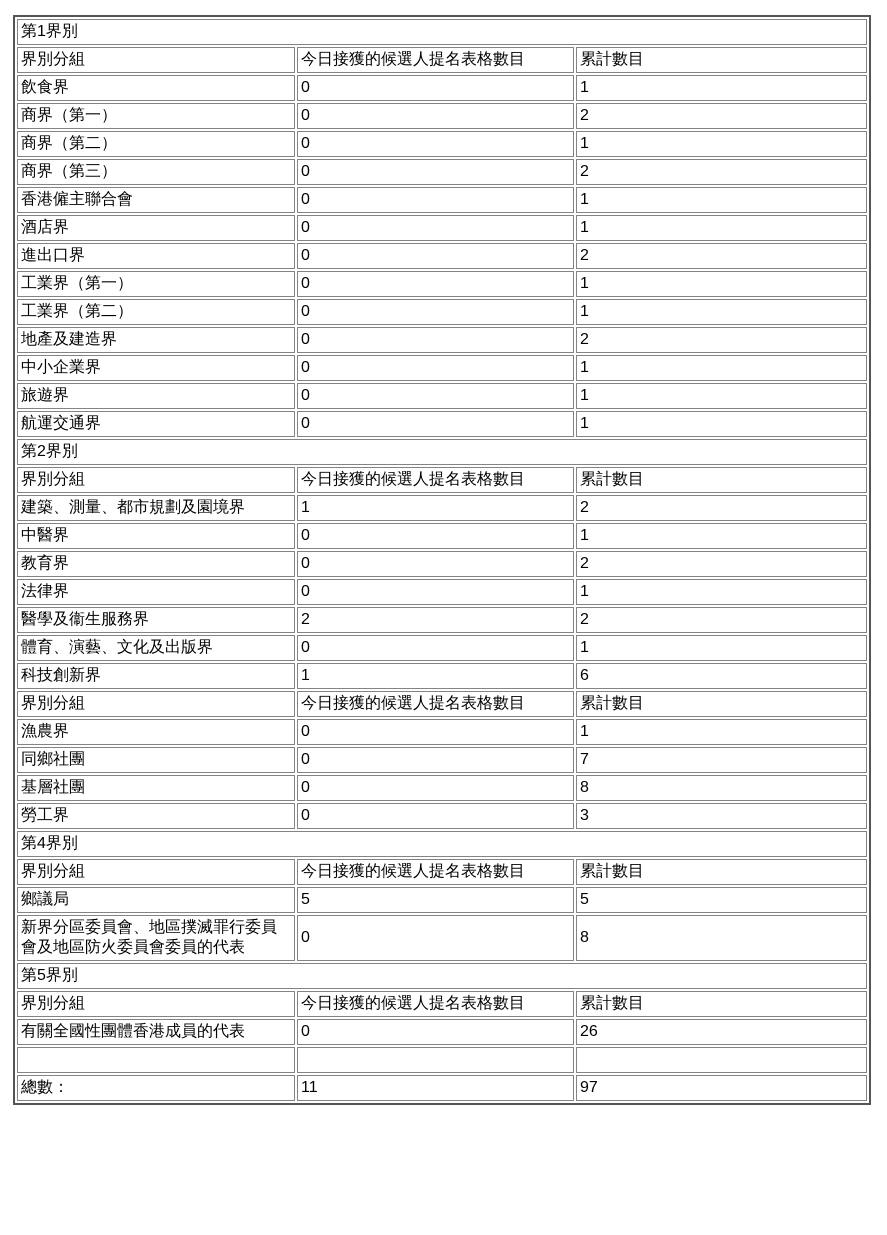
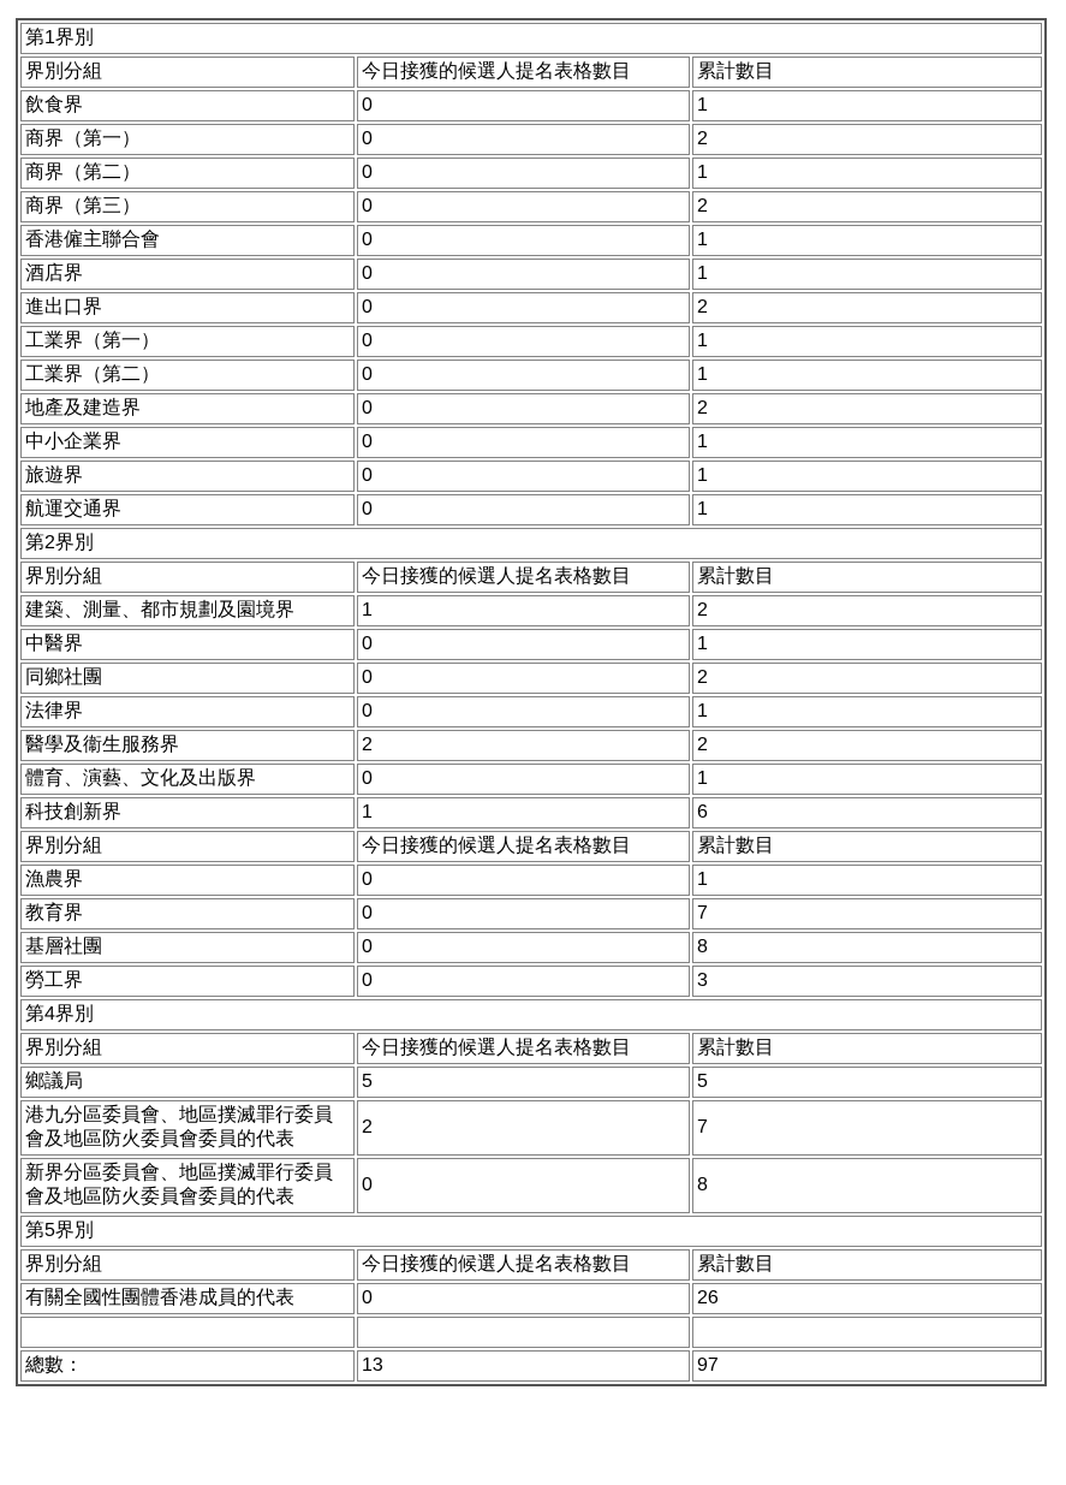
  第1界別
  界別分組	今日接獲的候選人提名表格數目	累計數目
  飲食界	0	1
  商界（第一）	0	2
  商界（第二）	0	1
  商界（第三）	0	2
  香港僱主聯合會	0	1
  酒店界	0	1
  進出口界	0	2
  工業界（第一）	0	1
  工業界（第二）	0	1
  地產及建造界	0	2
  中小企業界	0	1
  旅遊界	0	1
  航運交通界	0	1
  第2界別
  界別分組	今日接獲的候選人提名表格數目	累計數目
  建築、測量、都市規劃及園境界	1	2
  中醫界	0	1
- 教育界	0	2
+ 同鄉社團	0	2
  法律界	0	1
  醫學及衞生服務界	2	2
  體育、演藝、文化及出版界	0	1
  科技創新界	1	6
  界別分組	今日接獲的候選人提名表格數目	累計數目
  漁農界	0	1
- 同鄉社團	0	7
+ 教育界	0	7
  基層社團	0	8
  勞工界	0	3
  第4界別
  界別分組	今日接獲的候選人提名表格數目	累計數目
  鄉議局	5	5
+ 港九分區委員會、地區撲滅罪行委員會及地區防火委員會委員的代表	2	7
  新界分區委員會、地區撲滅罪行委員會及地區防火委員會委員的代表	0	8
  第5界別
  界別分組	今日接獲的候選人提名表格數目	累計數目
  有關全國性團體香港成員的代表	0	26
- 總數：	11	97
+ 總數：	13	97
